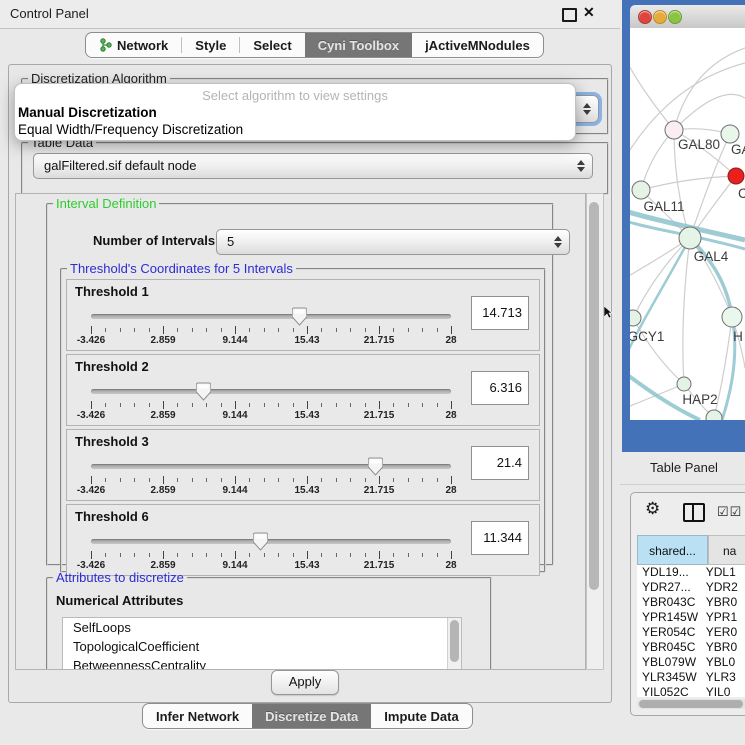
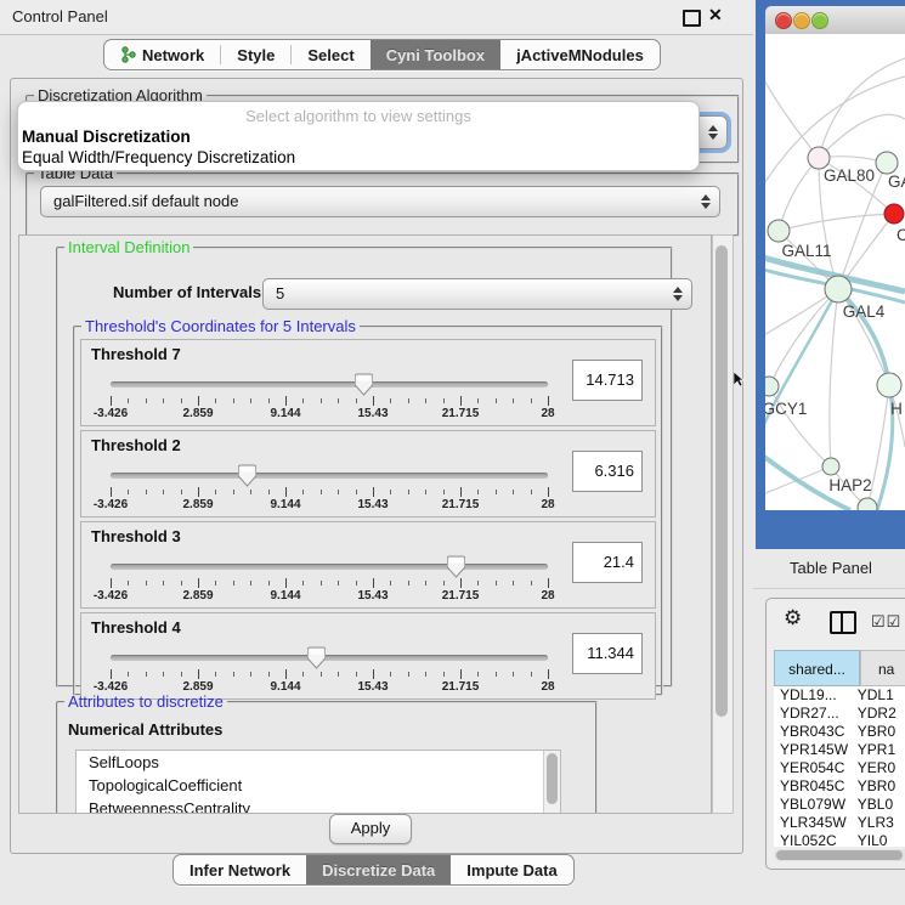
  Control Panel
  ✕
  Network
  Style
  Select
  Cyni Toolbox
  jActiveMNodules
  Discretization Algorithm
  Table Data
  galFiltered.sif default node
  Interval Definition
  Number of Intervals
  5
  Threshold's Coordinates for 5 Intervals
- Threshold 1
+ Threshold 7
  -3.426
  2.859
  9.144
  15.43
  21.715
  28
  14.713
  Threshold 2
  -3.426
  2.859
  9.144
  15.43
  21.715
  28
  6.316
  Threshold 3
  -3.426
  2.859
  9.144
  15.43
  21.715
  28
  21.4
- Threshold 6
+ Threshold 4
  -3.426
  2.859
  9.144
  15.43
  21.715
  28
  11.344
  Attributes to discretize
  Numerical Attributes
  SelfLoops
  TopologicalCoefficient
  BetweennessCentrality
  Apply
  Infer Network
  Discretize Data
  Impute Data
  Select algorithm to view settings
  Manual Discretization
  Equal Width/Frequency Discretization
  GAL80
  C
  GAL11
  GAL4
  GCY1
  H
  HAP2
  Table Panel
  ⚙
  ☑☑
  shared...
  na
  YDL19...
  YDL1
  YDR27...
  YDR2
  YBR043C
  YBR0
  YPR145W
  YPR1
  YER054C
  YER0
  YBR045C
  YBR0
  YBL079W
  YBL0
  YLR345W
  YLR3
  YIL052C
  YIL0
